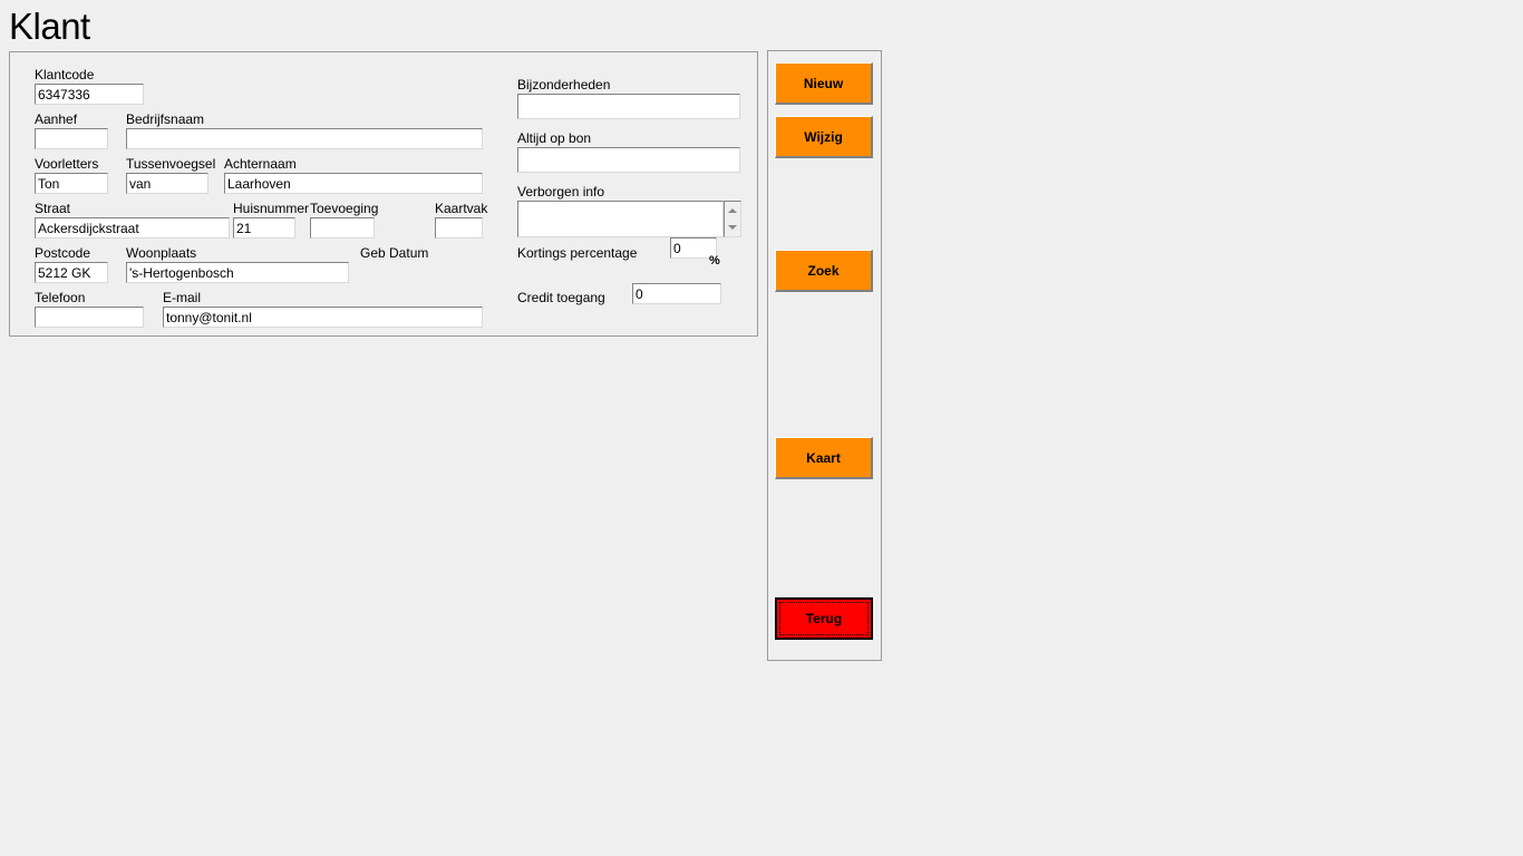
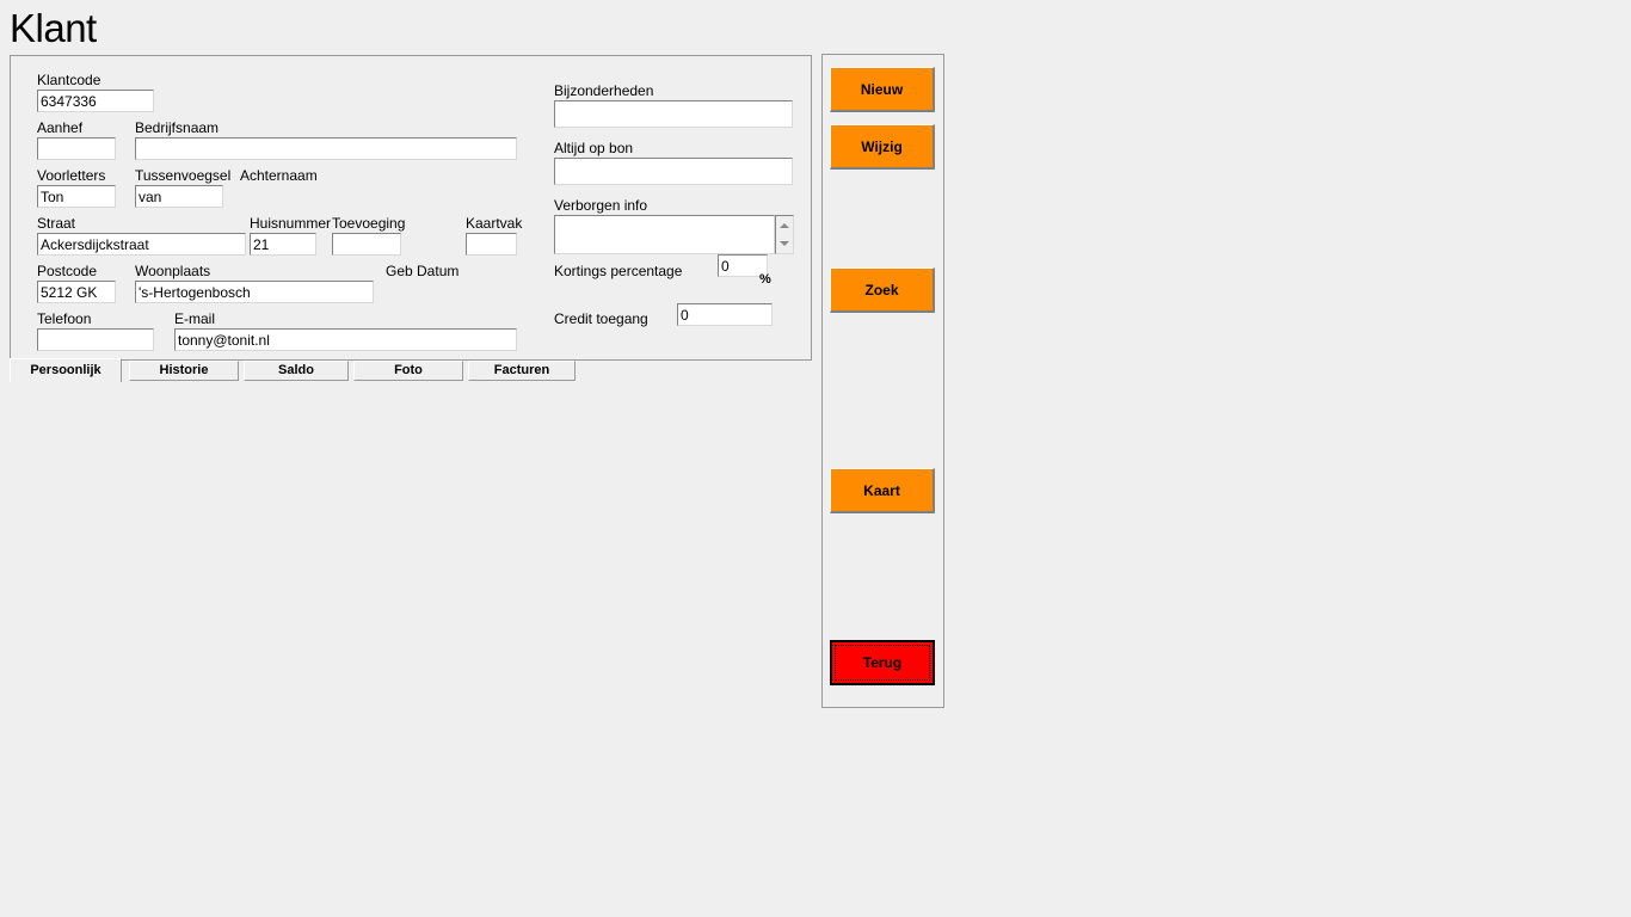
  Klant
  Klantcode
  6347336
  Aanhef
  Bedrijfsnaam
  Voorletters
  Ton
  Tussenvoegsel
  van
  Achternaam
- Laarhoven
  Straat
  Ackersdijckstraat
  Huisnummer
  21
  Toevoeging
  Kaartvak
  Postcode
  5212 GK
  Woonplaats
  's-Hertogenbosch
  Geb Datum
  Telefoon
  E-mail
  tonny@tonit.nl
  Bijzonderheden
  Altijd op bon
  Verborgen info
  Kortings percentage
  0
  %
  Credit toegang
  0
+ Persoonlijk
+ Historie
+ Saldo
+ Foto
+ Facturen
  Nieuw
  Wijzig
  Zoek
  Kaart
  Terug
